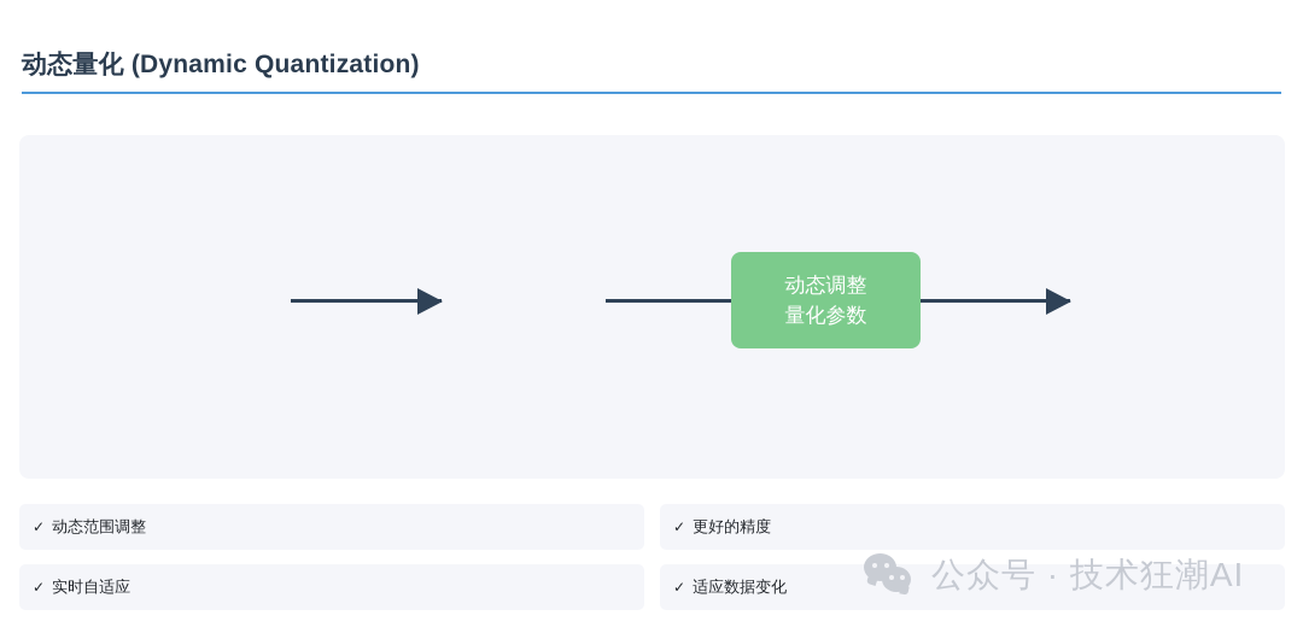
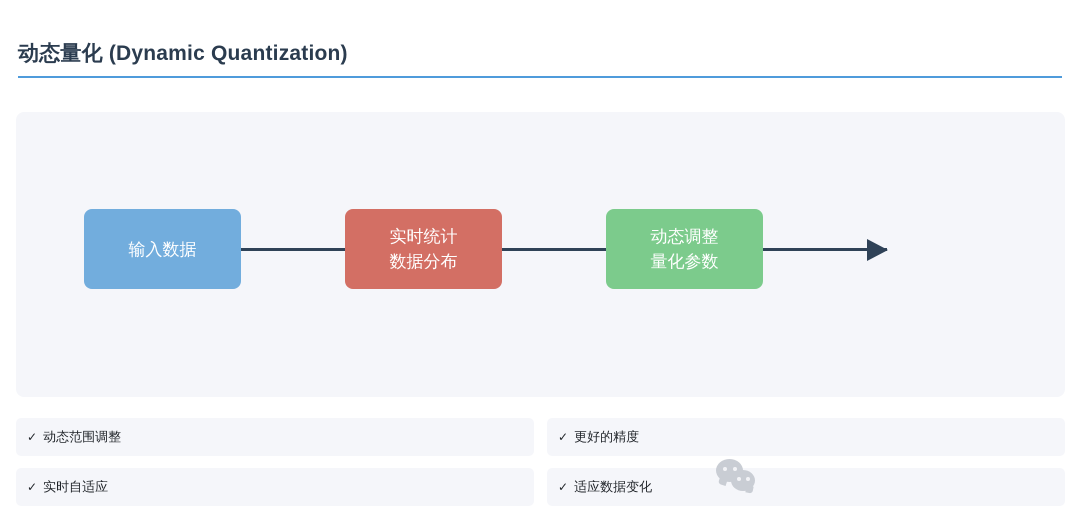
  动态量化 (Dynamic Quantization)
+ 输入数据
+ 实时统计
+ 数据分布
  动态调整
  量化参数
  ✓
  动态范围调整
  ✓
  更好的精度
  ✓
  实时自适应
  ✓
  适应数据变化
- 公众号 · 技术狂潮AI
